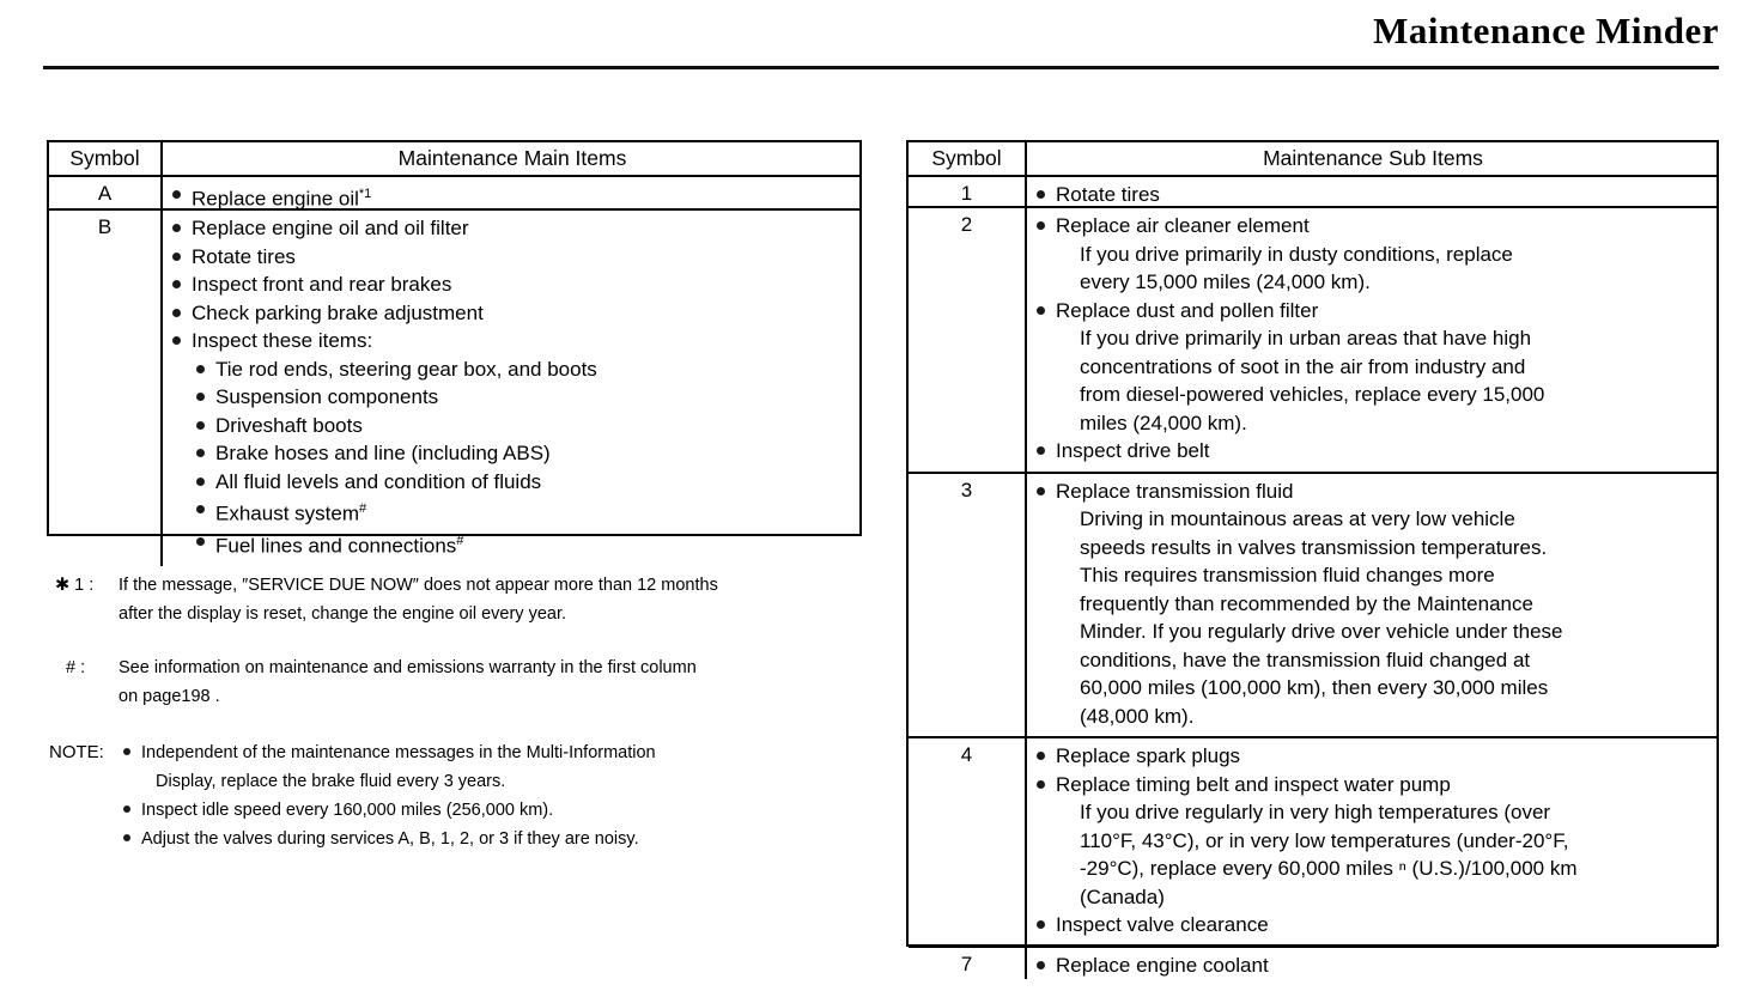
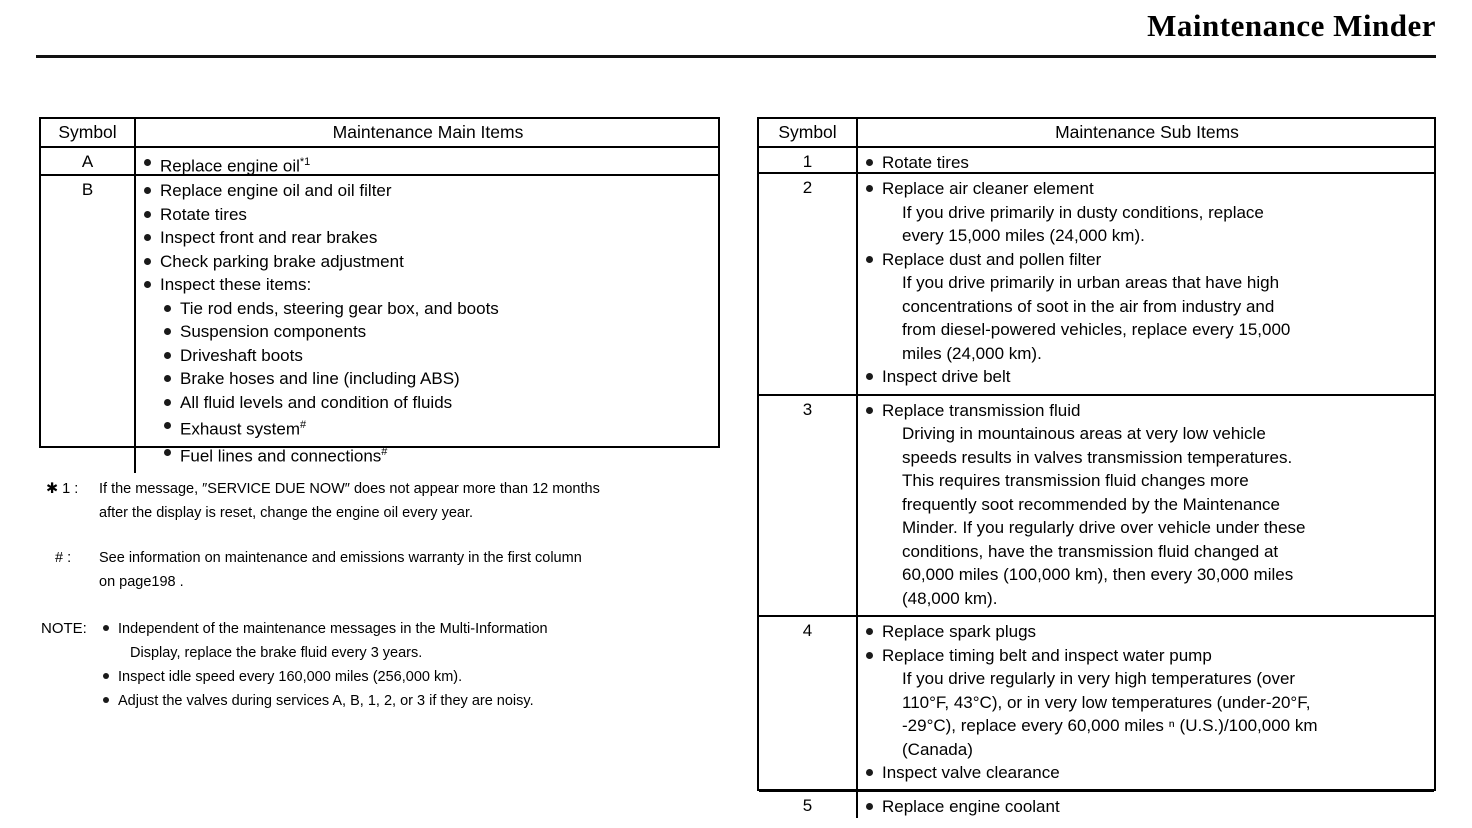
  Maintenance Minder
  Symbol
  Maintenance Main Items
  A
  Replace engine oil*1
  B
  Replace engine oil and oil filter
  Rotate tires
  Inspect front and rear brakes
  Check parking brake adjustment
  Inspect these items:
  Tie rod ends, steering gear box, and boots
  Suspension components
  Driveshaft boots
  Brake hoses and line (including ABS)
  All fluid levels and condition of fluids
  Exhaust system#
  Fuel lines and connections#
  ✱ 1 :
  If the message, ″SERVICE DUE NOW″ does not appear more than 12 months
  after the display is reset, change the engine oil every year.
  # :
  See information on maintenance and emissions warranty in the first column
  on page198 .
  NOTE:
  Independent of the maintenance messages in the Multi-Information
  Display, replace the brake fluid every 3 years.
  Inspect idle speed every 160,000 miles (256,000 km).
  Adjust the valves during services A, B, 1, 2, or 3 if they are noisy.
  Symbol
  Maintenance Sub Items
  1
  Rotate tires
  2
  Replace air cleaner element
  If you drive primarily in dusty conditions, replace
  every 15,000 miles (24,000 km).
  Replace dust and pollen filter
  If you drive primarily in urban areas that have high
  concentrations of soot in the air from industry and
  from diesel-powered vehicles, replace every 15,000
  miles (24,000 km).
  Inspect drive belt
  3
  Replace transmission fluid
  Driving in mountainous areas at very low vehicle
  speeds results in valves transmission temperatures.
  This requires transmission fluid changes more
- frequently than recommended by the Maintenance
+ frequently soot recommended by the Maintenance
  Minder. If you regularly drive over vehicle under these
  conditions, have the transmission fluid changed at
  60,000 miles (100,000 km), then every 30,000 miles
  (48,000 km).
  4
  Replace spark plugs
  Replace timing belt and inspect water pump
  If you drive regularly in very high temperatures (over
  110°F, 43°C), or in very low temperatures (under-20°F,
  -29°C), replace every 60,000 miles ⁿ (U.S.)/100,000 km
  (Canada)
  Inspect valve clearance
- 7
+ 5
  Replace engine coolant
